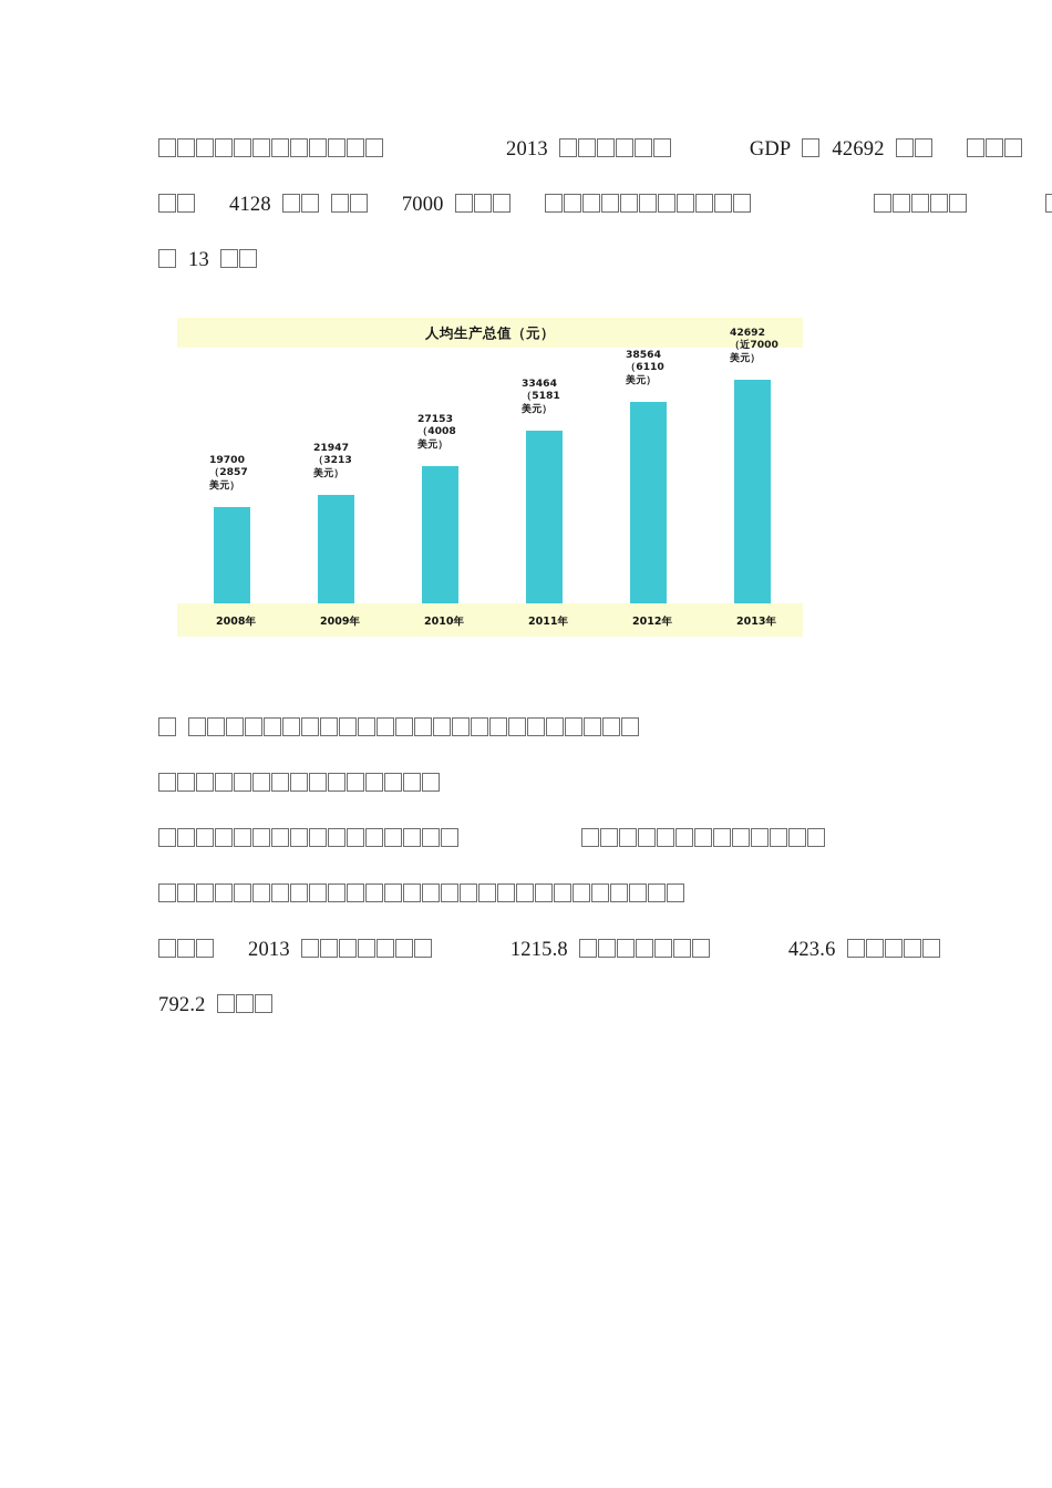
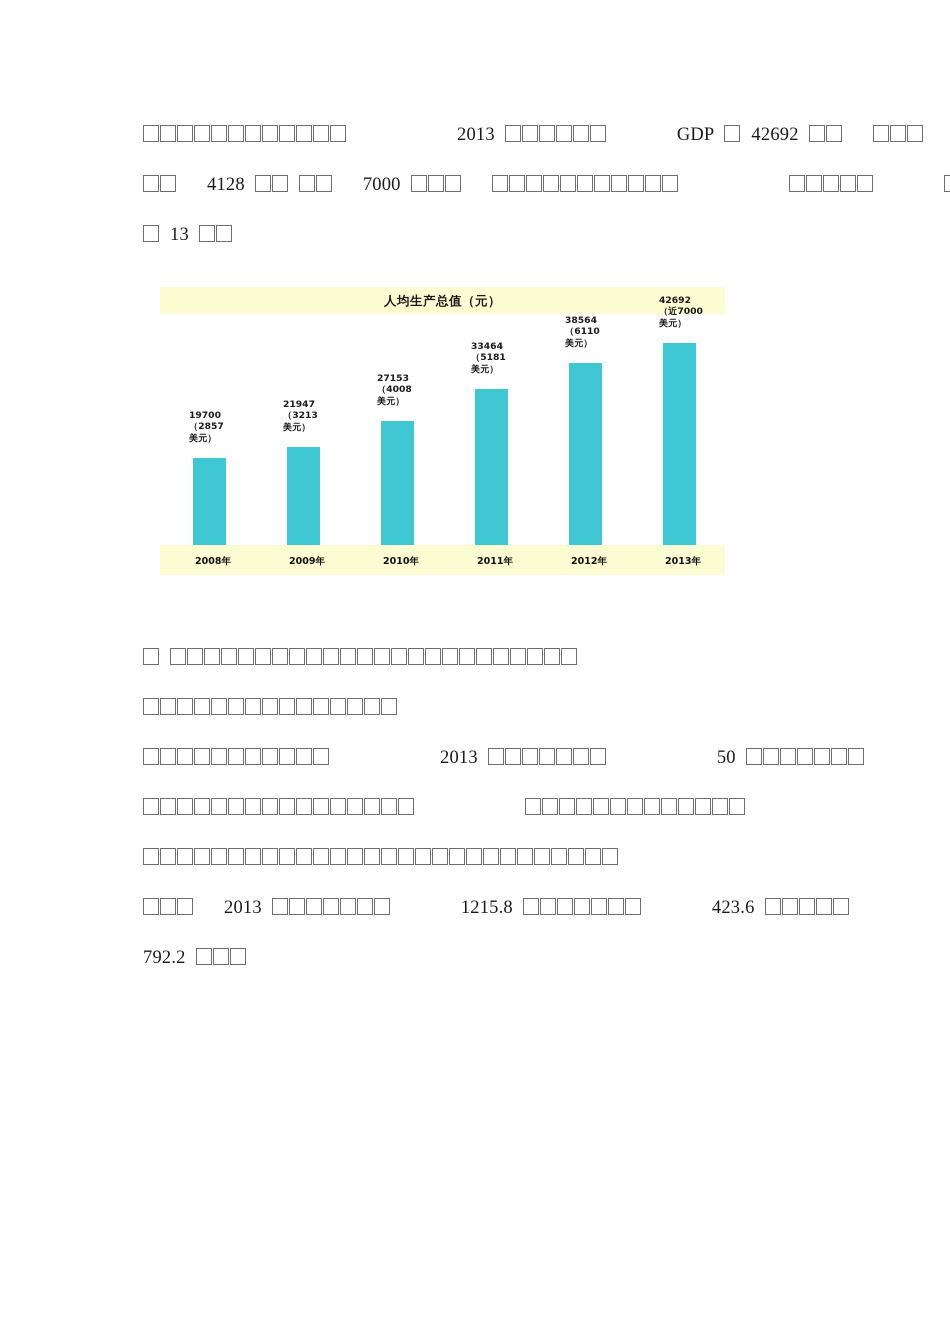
  2013 GDP 42692
  4128 7000
  13
  人均生产总值（元）
  19700
  （2857
  美元）
  21947
  （3213
  美元）
  27153
  （4008
  美元）
  33464
  （5181
  美元）
  38564
  （6110
  美元）
  42692
  （近7000
  美元）
  2008年
  2009年
  2010年
  2011年
  2012年
  2013年
+ 2013 50
  2013 1215.8 423.6
  792.2
